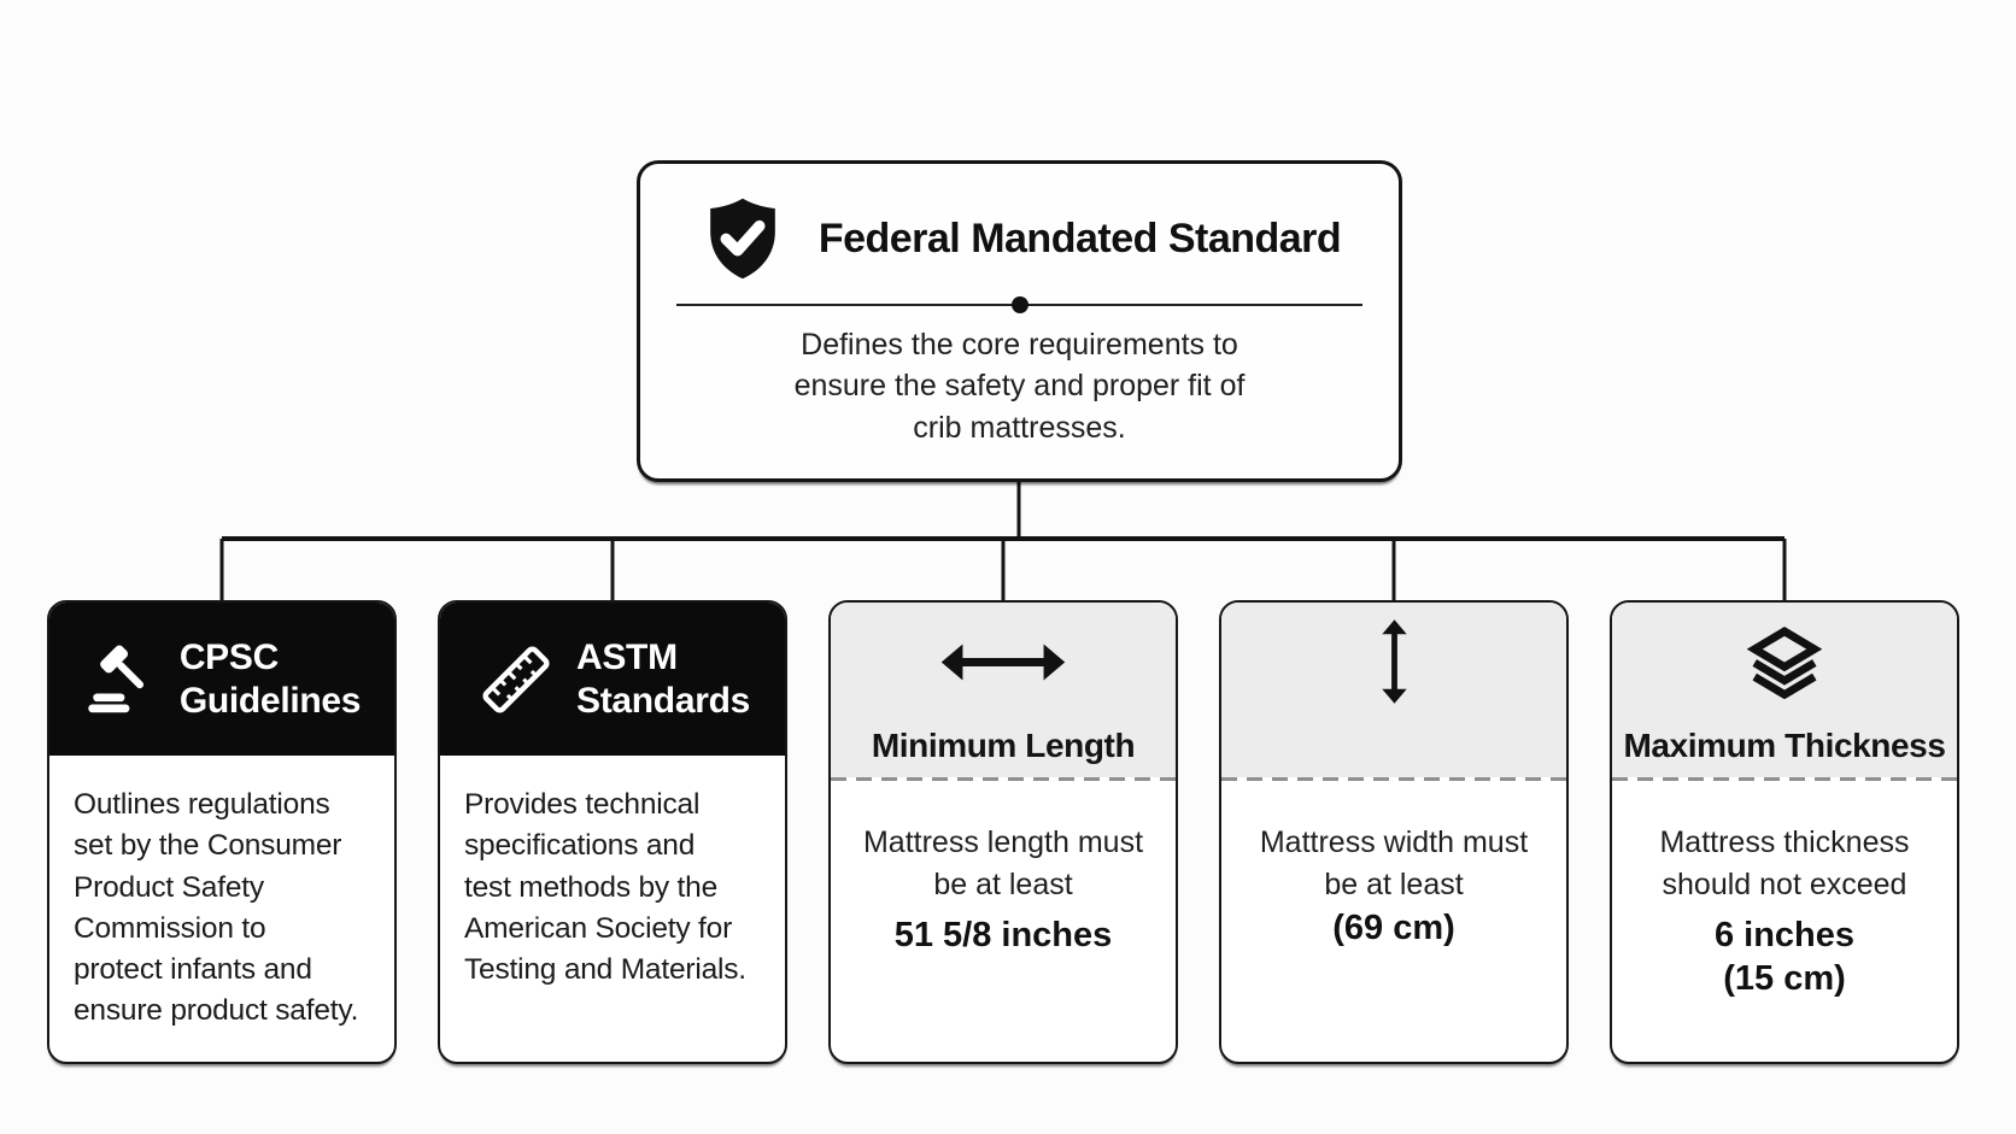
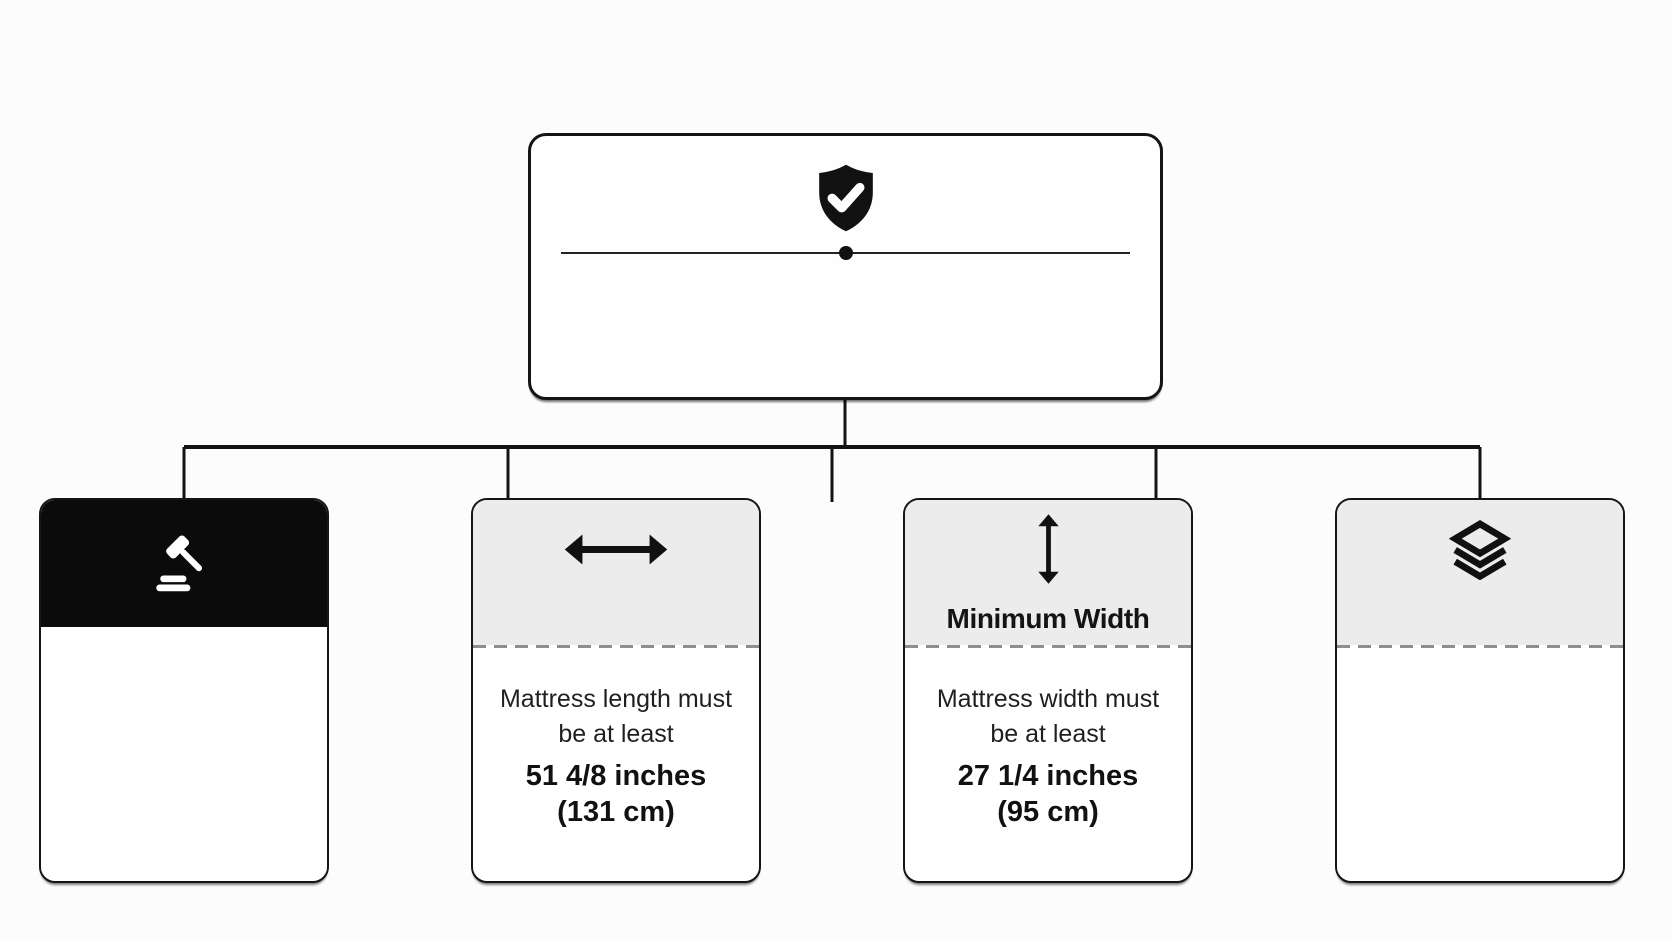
- Federal Mandated Standard
- Defines the core requirements to
- ensure the safety and proper fit of
- crib mattresses.
- CPSC
- Guidelines
- Outlines regulations
- set by the Consumer
- Product Safety
- Commission to
- protect infants and
- ensure product safety.
- ASTM
- Standards
- Provides technical
- specifications and
- test methods by the
- American Society for
- Testing and Materials.
- Minimum Length
  Mattress length must
  be at least
- 51 5/8 inches
+ 51 4/8 inches
+ (131 cm)
+ Minimum Width
  Mattress width must
  be at least
+ 27 1/4 inches
- (69 cm)
+ (95 cm)
- Maximum Thickness
- Mattress thickness
- should not exceed
- 6 inches
- (15 cm)
